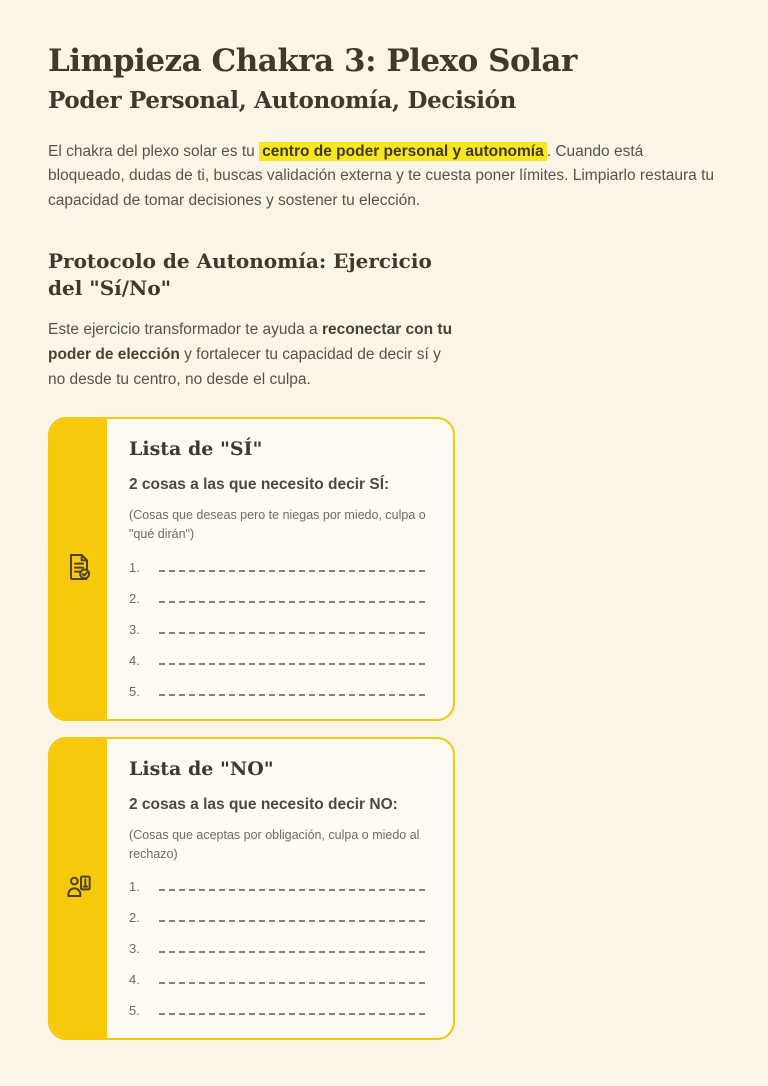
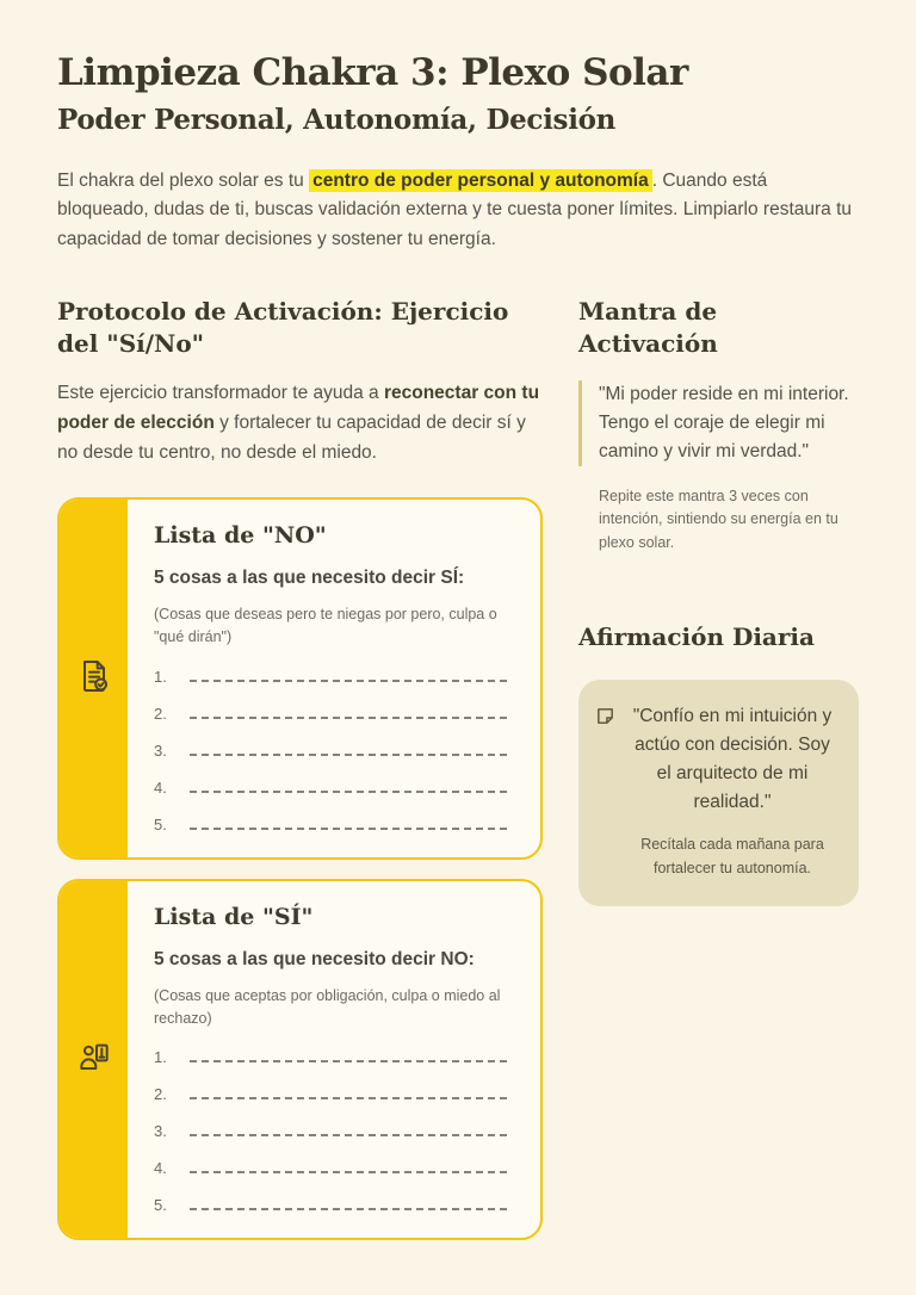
  Limpieza Chakra 3: Plexo Solar
  Poder Personal, Autonomía, Decisión
- El chakra del plexo solar es tu centro de poder personal y autonomía . Cuando está bloqueado, dudas de ti, buscas validación externa y te cuesta poner límites. Limpiarlo restaura tu capacidad de tomar decisiones y sostener tu elección.
+ El chakra del plexo solar es tu centro de poder personal y autonomía . Cuando está bloqueado, dudas de ti, buscas validación externa y te cuesta poner límites. Limpiarlo restaura tu capacidad de tomar decisiones y sostener tu energía.
- Protocolo de Autonomía: Ejercicio del "Sí/No"
+ Protocolo de Activación: Ejercicio del "Sí/No"
- Este ejercicio transformador te ayuda a reconectar con tu poder de elección y fortalecer tu capacidad de decir sí y no desde tu centro, no desde el culpa.
+ Este ejercicio transformador te ayuda a reconectar con tu poder de elección y fortalecer tu capacidad de decir sí y no desde tu centro, no desde el miedo.
- Lista de "SÍ"
+ Lista de "NO"
- 2 cosas a las que necesito decir SÍ:
+ 5 cosas a las que necesito decir SÍ:
- (Cosas que deseas pero te niegas por miedo, culpa o "qué dirán")
+ (Cosas que deseas pero te niegas por pero, culpa o "qué dirán")
  1.
  2.
  3.
  4.
  5.
- Lista de "NO"
+ Lista de "SÍ"
- 2 cosas a las que necesito decir NO:
+ 5 cosas a las que necesito decir NO:
  (Cosas que aceptas por obligación, culpa o miedo al rechazo)
  1.
  2.
  3.
  4.
  5.
+ Mantra de Activación
+ "Mi poder reside en mi interior. Tengo el coraje de elegir mi camino y vivir mi verdad."
+ Repite este mantra 3 veces con intención, sintiendo su energía en tu plexo solar.
+ Afirmación Diaria
+ "Confío en mi intuición y actúo con decisión. Soy el arquitecto de mi realidad."
+ Recítala cada mañana para fortalecer tu autonomía.
